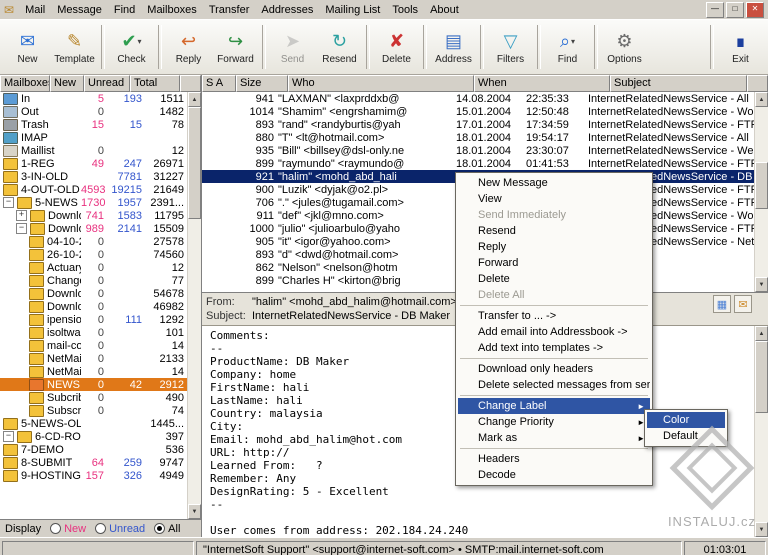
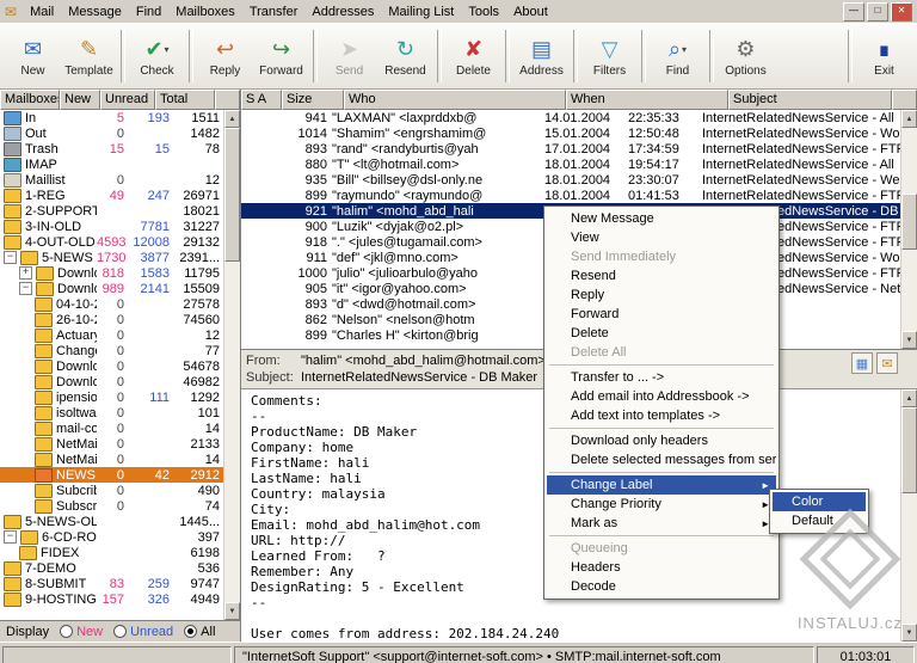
  ✉
  Mail
  Message
  Find
  Mailboxes
  Transfer
  Addresses
  Mailing List
  Tools
  About
  —
  □
  ✕
  ✉
  New
  ✎
  Template
  ✔
  ▾
  Check
  ↩
  Reply
  ↪
  Forward
  ➤
  Send
  ↻
  Resend
  ✘
  Delete
  ▤
  Address
  ▽
  Filters
  ⌕
  ▾
  Find
  ⚙
  Options
  ∎
  Exit
  Mailboxe
  New
  Unread
  Total
  In
  5
  193
  1511
  Out
  0
  1482
  Trash
  15
  15
  78
  IMAP
  Maillist
  0
  12
  1-REG
  49
  247
  26971
+ 2-SUPPORT
+ 18021
  3-IN-OLD
  7781
  31227
  4-OUT-OLD
  4593
- 19215
+ 12008
- 21649
+ 29132
  −
  5-NEWS
  1730
- 1957
+ 3877
  2391...
  +
- 741
+ 818
  1583
  11795
  −
  989
  2141
  15509
  0
  27578
  0
  74560
  Actuar
  0
  12
  0
  77
  0
  54678
  0
  46982
  0
  111
  1292
  isoltwa
  0
  101
  0
  14
  NetMai
  0
  2133
  0
  14
  0
  42
  2912
  0
  490
  0
  74
  5-NEWS-OL
  1445...
  −
  397
+ FIDEX
+ 6198
  7-DEMO
  536
  8-SUBMIT
- 64
+ 83
  259
  9747
  9-HOSTING
  157
  326
  4949
  Display
  New
  Unread
  All
  S A
  Size
  Who
  When
  Subject
  941
  "LAXMAN" <laxprddxb@
- 14.08.2004
+ 14.01.2004
  22:35:33
  InternetRelatedNewsService - All
  1014
  "Shamim" <engrshamim@
  15.01.2004
  12:50:48
  893
  "rand" <randyburtis@yah
  17.01.2004
  17:34:59
  InternetRelatedNewsService - FT
  880
  "T" <lt@hotmail.com>
  18.01.2004
  19:54:17
  InternetRelatedNewsService - All
  935
  "Bill" <billsey@dsl-only.ne
  18.01.2004
  23:30:07
  899
  "raymundo" <raymundo@
  18.01.2004
  01:41:53
  InternetRelatedNewsService - FT
  921
  "halim" <mohd_abd_hali
  900
  "Luzik" <dyjak@o2.pl>
- 706
+ 918
  "." <jules@tugamail.com>
  911
  "def" <jkl@mno.com>
  1000
  "julio" <julioarbulo@yaho
  905
  "it" <igor@yahoo.com>
  893
  "d" <dwd@hotmail.com>
  862
  "Nelson" <nelson@hotm
  899
  "Charles H" <kirton@brig
  From:
  "halim" <mohd_abd_halim@hotmail.com>
  Subject:
  InternetRelatedNewsService - DB Maker
  ▦
  ✉
  Comments:
  --
  ProductName: DB Maker
  Company: home
  FirstName: hali
  LastName: hali
  Country: malaysia
  City:
  Email: mohd_abd_halim@hot.com
  URL: http://
  Learned From: ?
  Remember: Any
  DesignRating: 5 - Excellent
  --
  User comes from address: 202.184.24.240
  "InternetSoft Support" <support@internet-soft.com> • SMTP:mail.internet-soft.com
  01:03:01
  New Message
  View
  Send Immediately
  Resend
  Reply
  Forward
  Delete
  Delete All
  Transfer to ... ->
  Add email into Addressbook ->
  Add text into templates ->
  Download only headers
  Delete selected messages from ser
  Change Label
  ►
  Change Priority
  ►
  Mark as
  ►
+ Queueing
  Headers
  Decode
  Color
  Default
  INSTALUJ.cz
